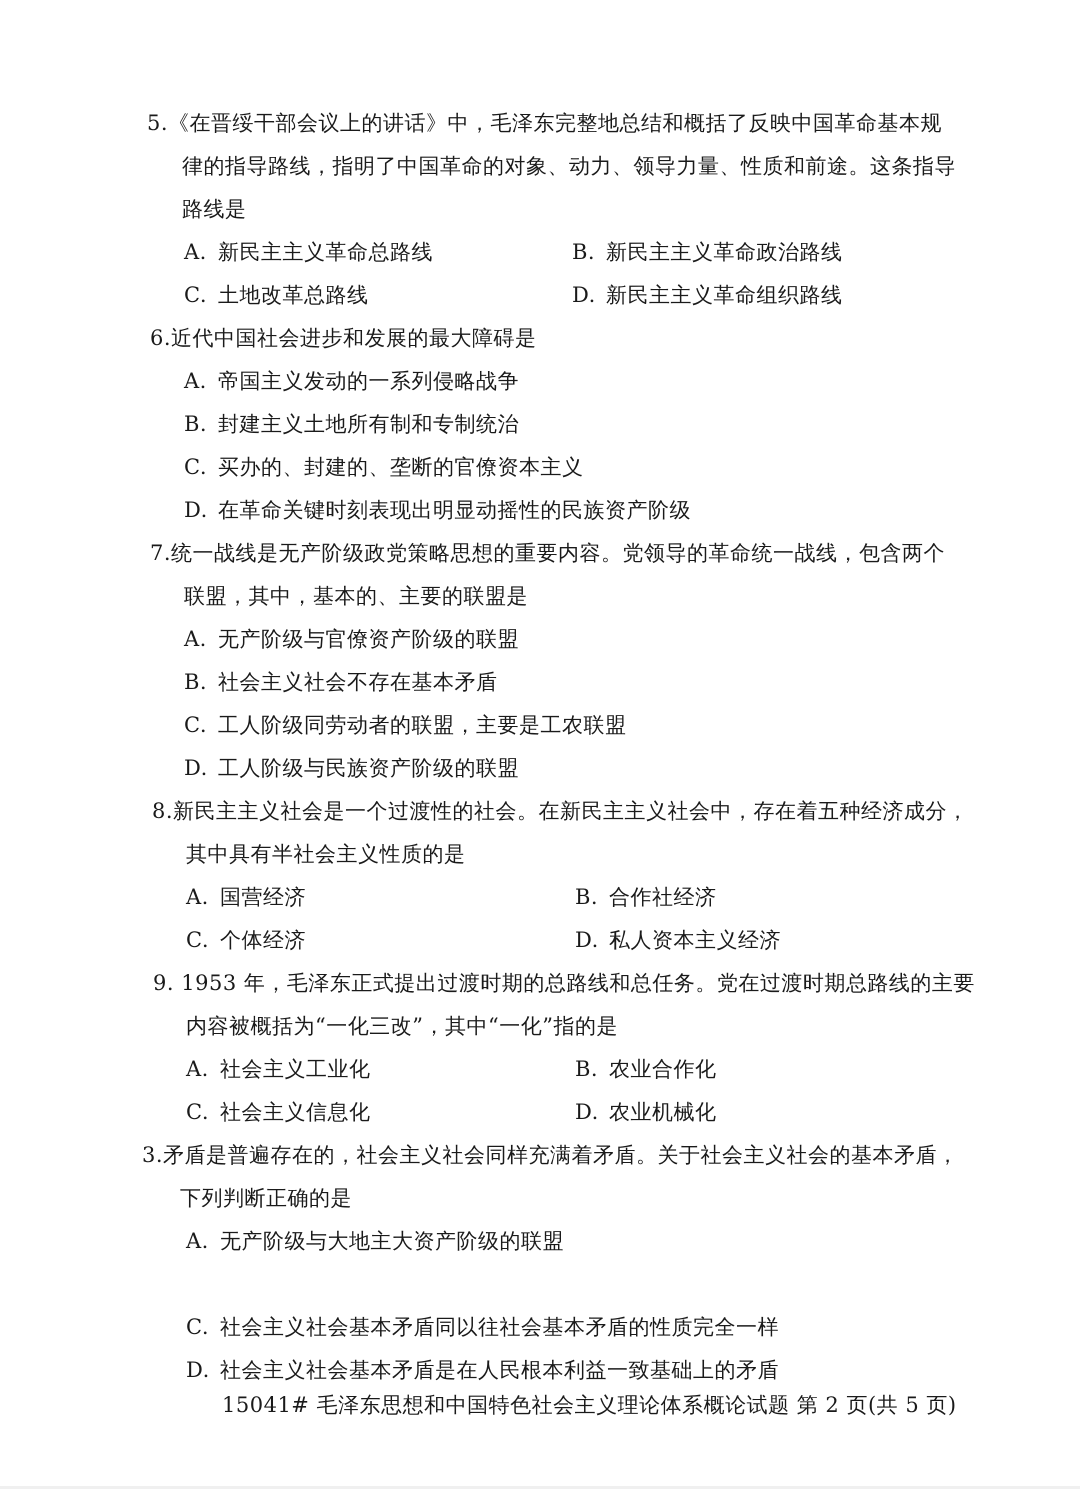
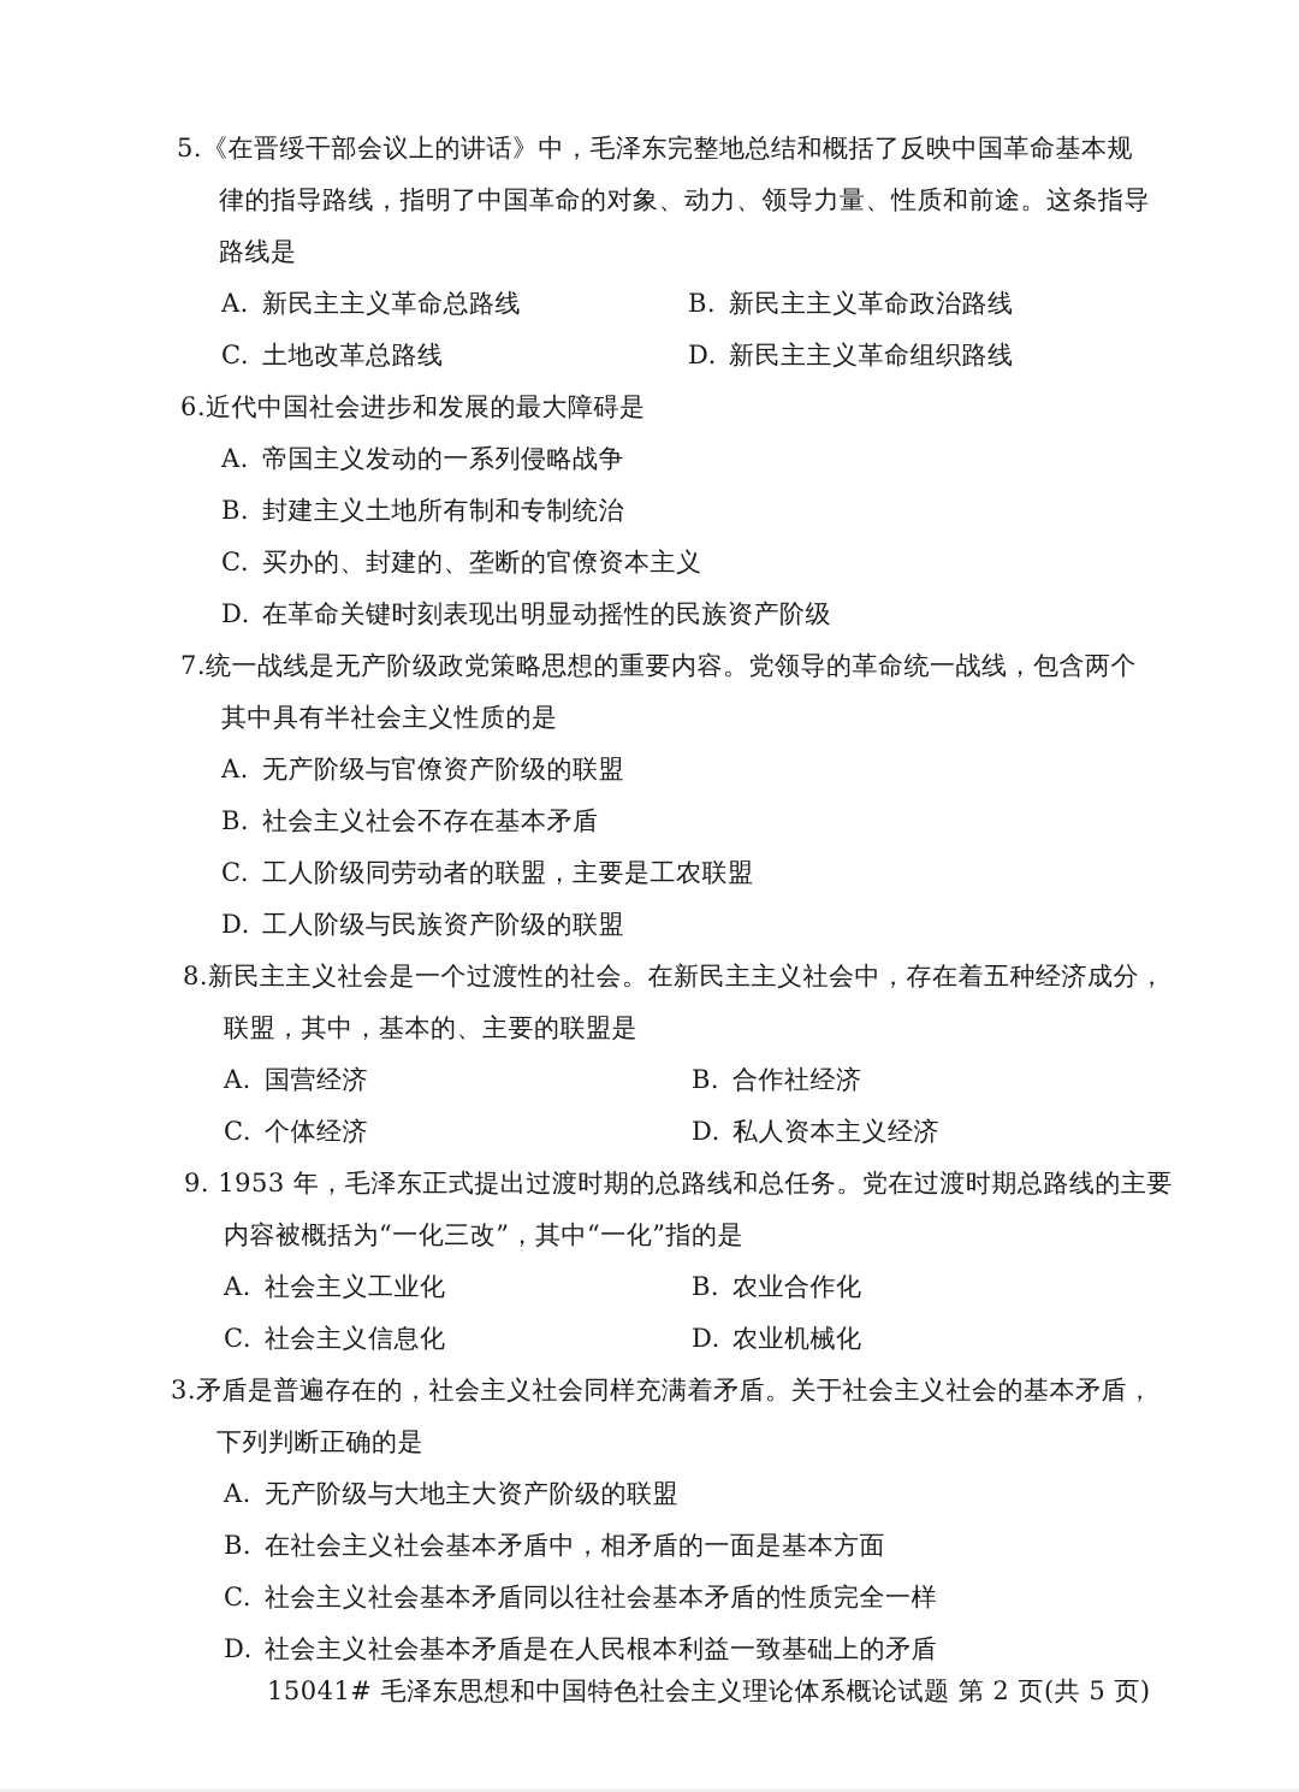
  5.《在晋绥干部会议上的讲话》中，毛泽东完整地总结和概括了反映中国革命基本规
  律的指导路线，指明了中国革命的对象、动力、领导力量、性质和前途。这条指导
  路线是
  A. 新民主主义革命总路线
  B. 新民主主义革命政治路线
  C. 土地改革总路线
  D. 新民主主义革命组织路线
  6.近代中国社会进步和发展的最大障碍是
  A. 帝国主义发动的一系列侵略战争
  B. 封建主义土地所有制和专制统治
  C. 买办的、封建的、垄断的官僚资本主义
  D. 在革命关键时刻表现出明显动摇性的民族资产阶级
  7.统一战线是无产阶级政党策略思想的重要内容。党领导的革命统一战线，包含两个
- 联盟，其中，基本的、主要的联盟是
+ 其中具有半社会主义性质的是
  A. 无产阶级与官僚资产阶级的联盟
  B. 社会主义社会不存在基本矛盾
  C. 工人阶级同劳动者的联盟，主要是工农联盟
  D. 工人阶级与民族资产阶级的联盟
  8.新民主主义社会是一个过渡性的社会。在新民主主义社会中，存在着五种经济成分，
- 其中具有半社会主义性质的是
+ 联盟，其中，基本的、主要的联盟是
  A. 国营经济
  B. 合作社经济
  C. 个体经济
  D. 私人资本主义经济
  9. 1953 年，毛泽东正式提出过渡时期的总路线和总任务。党在过渡时期总路线的主要
  内容被概括为“一化三改”，其中“一化”指的是
  A. 社会主义工业化
  B. 农业合作化
  C. 社会主义信息化
  D. 农业机械化
  3.矛盾是普遍存在的，社会主义社会同样充满着矛盾。关于社会主义社会的基本矛盾，
  下列判断正确的是
  A. 无产阶级与大地主大资产阶级的联盟
+ B. 在社会主义社会基本矛盾中，相矛盾的一面是基本方面
  C. 社会主义社会基本矛盾同以往社会基本矛盾的性质完全一样
  D. 社会主义社会基本矛盾是在人民根本利益一致基础上的矛盾
  15041# 毛泽东思想和中国特色社会主义理论体系概论试题 第 2 页(共 5 页)
